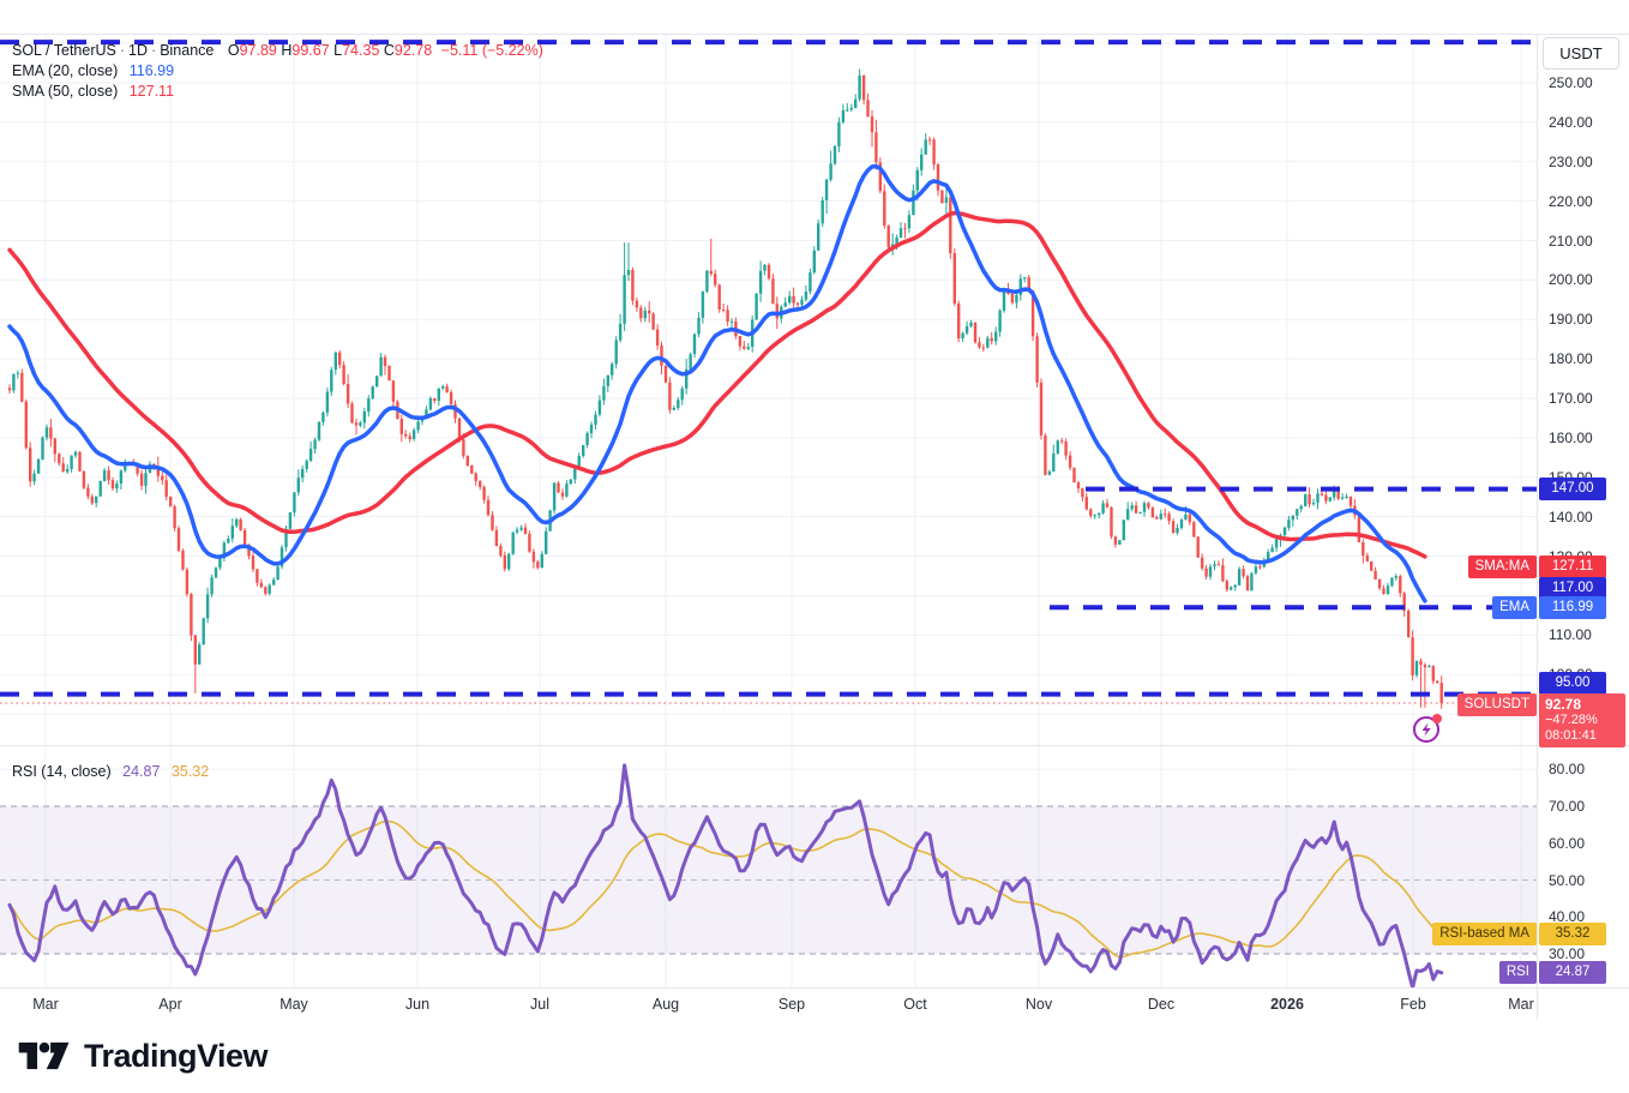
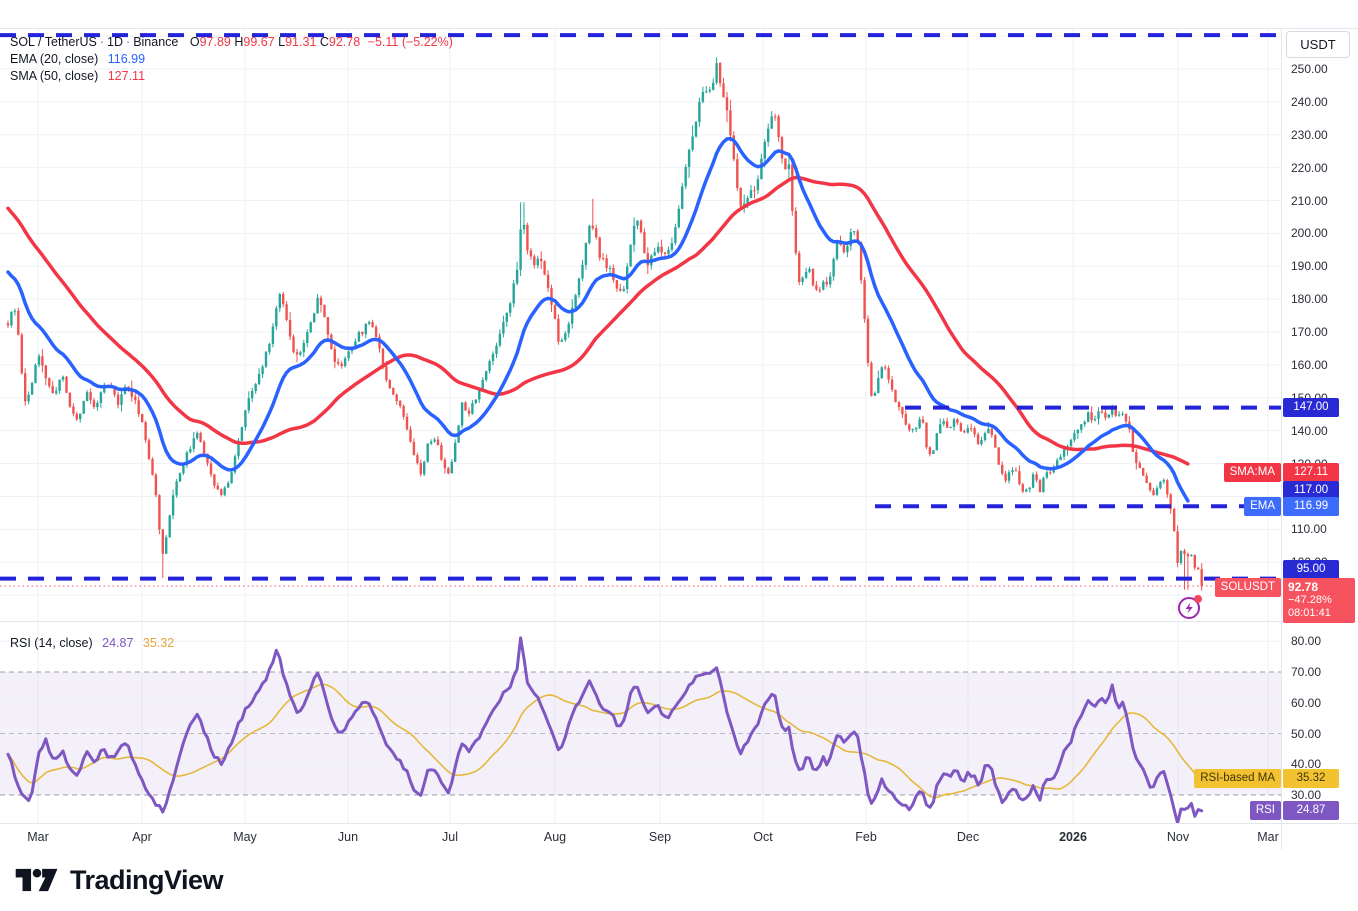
- SOL / TetherUS · 1D · Binance O97.89 H99.67 L74.35 C92.78 −5.11 (−5.22%)
+ SOL / TetherUS · 1D · Binance O97.89 H99.67 L91.31 C92.78 −5.11 (−5.22%)
  EMA (20, close) 116.99
  SMA (50, close) 127.11
  RSI (14, close) 24.87 35.32
  USDT
  147.00
  SMA:MA
  127.11
  117.00
  EMA
  116.99
  95.00
  SOLUSDT
  92.78
  −47.28%
  08:01:41
  RSI-based MA
  35.32
  RSI
  24.87
  TradingView
  250.00
  240.00
  230.00
  220.00
  210.00
  200.00
  190.00
  180.00
  170.00
  160.00
  140.00
  110.00
  80.00
  70.00
  60.00
  50.00
  40.00
  30.00
  Mar
  Apr
  May
  Jun
  Jul
  Aug
  Sep
  Oct
- Nov
+ Feb
  Dec
  2026
- Feb
+ Nov
  Mar
